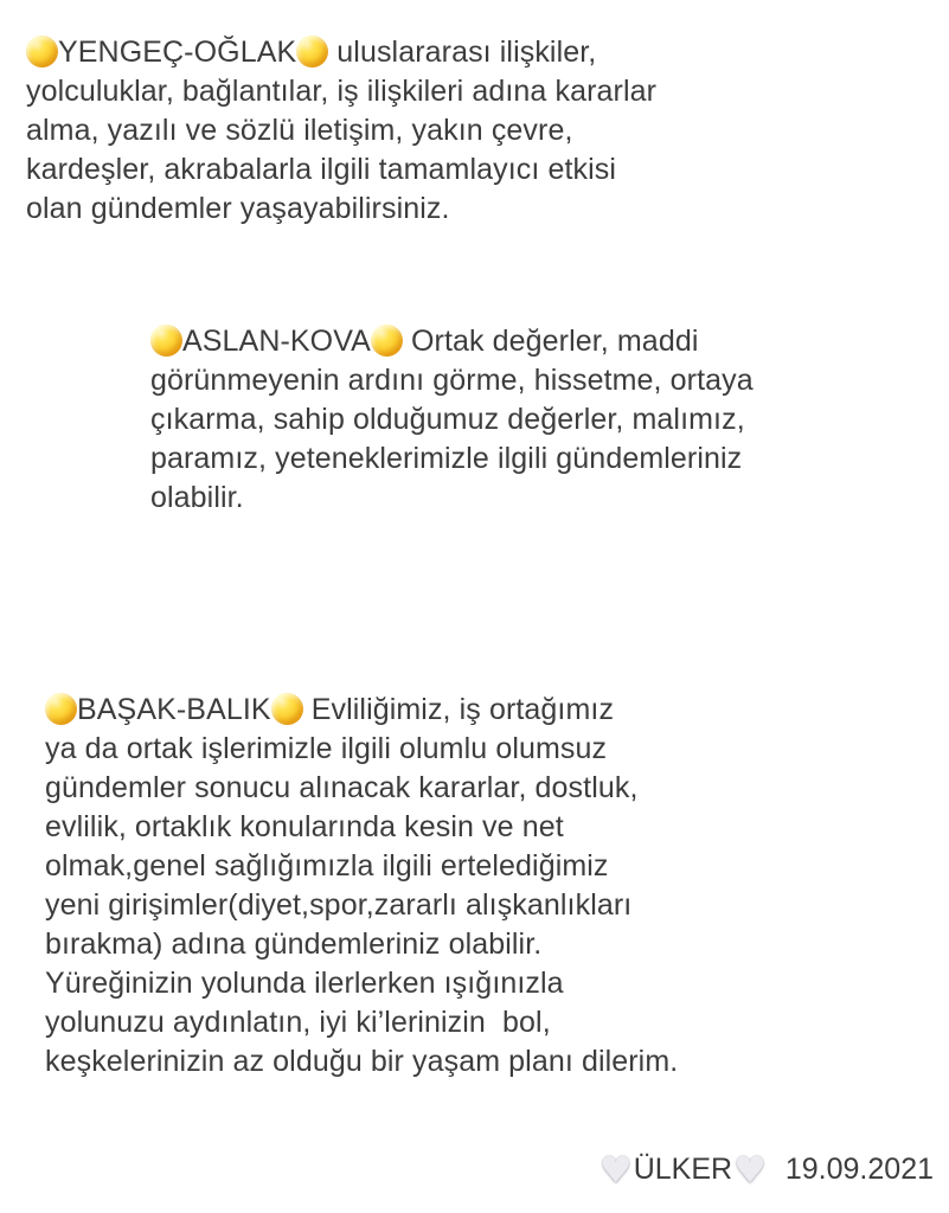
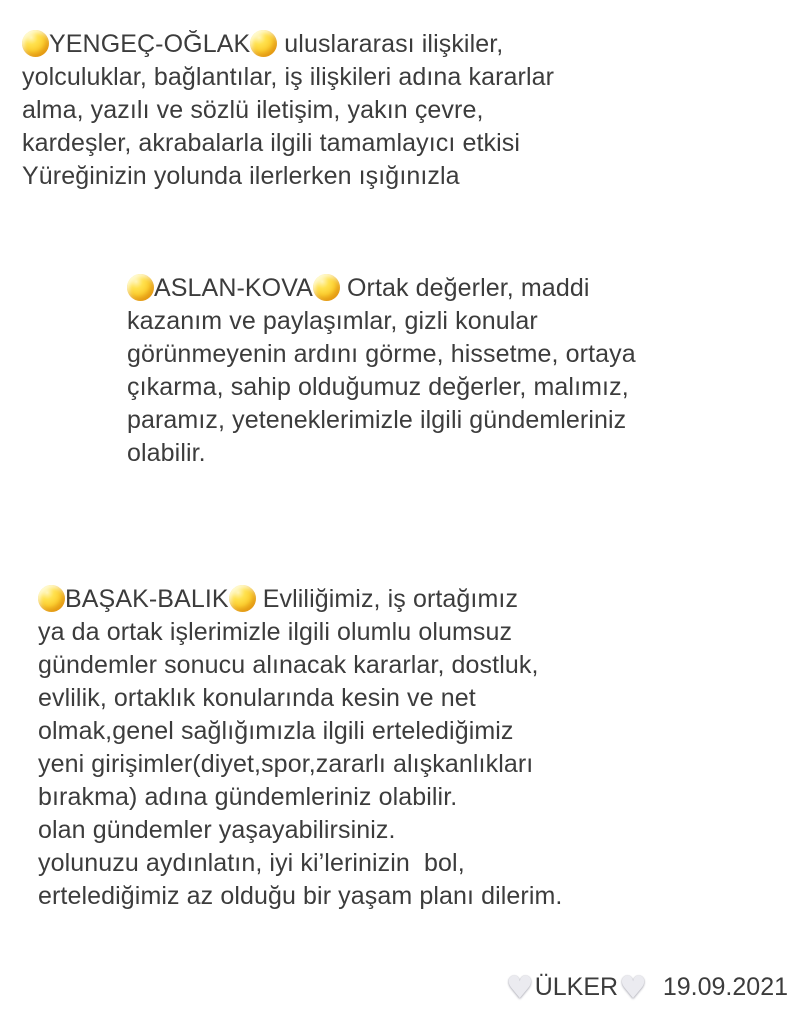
  YENGEÇ-OĞLAK uluslararası ilişkiler,
  yolculuklar, bağlantılar, iş ilişkileri adına kararlar
  alma, yazılı ve sözlü iletişim, yakın çevre,
  kardeşler, akrabalarla ilgili tamamlayıcı etkisi
- olan gündemler yaşayabilirsiniz.
+ Yüreğinizin yolunda ilerlerken ışığınızla
  ASLAN-KOVA Ortak değerler, maddi
+ kazanım ve paylaşımlar, gizli konular
  görünmeyenin ardını görme, hissetme, ortaya
  çıkarma, sahip olduğumuz değerler, malımız,
  paramız, yeteneklerimizle ilgili gündemleriniz
  olabilir.
  BAŞAK-BALIK Evliliğimiz, iş ortağımız
  ya da ortak işlerimizle ilgili olumlu olumsuz
  gündemler sonucu alınacak kararlar, dostluk,
  evlilik, ortaklık konularında kesin ve net
  olmak,genel sağlığımızla ilgili ertelediğimiz
  yeni girişimler(diyet,spor,zararlı alışkanlıkları
  bırakma) adına gündemleriniz olabilir.
- Yüreğinizin yolunda ilerlerken ışığınızla
+ olan gündemler yaşayabilirsiniz.
  yolunuzu aydınlatın, iyi ki’lerinizin bol,
- keşkelerinizin az olduğu bir yaşam planı dilerim.
+ ertelediğimiz az olduğu bir yaşam planı dilerim.
  ♥ÜLKER♥ 19.09.2021
